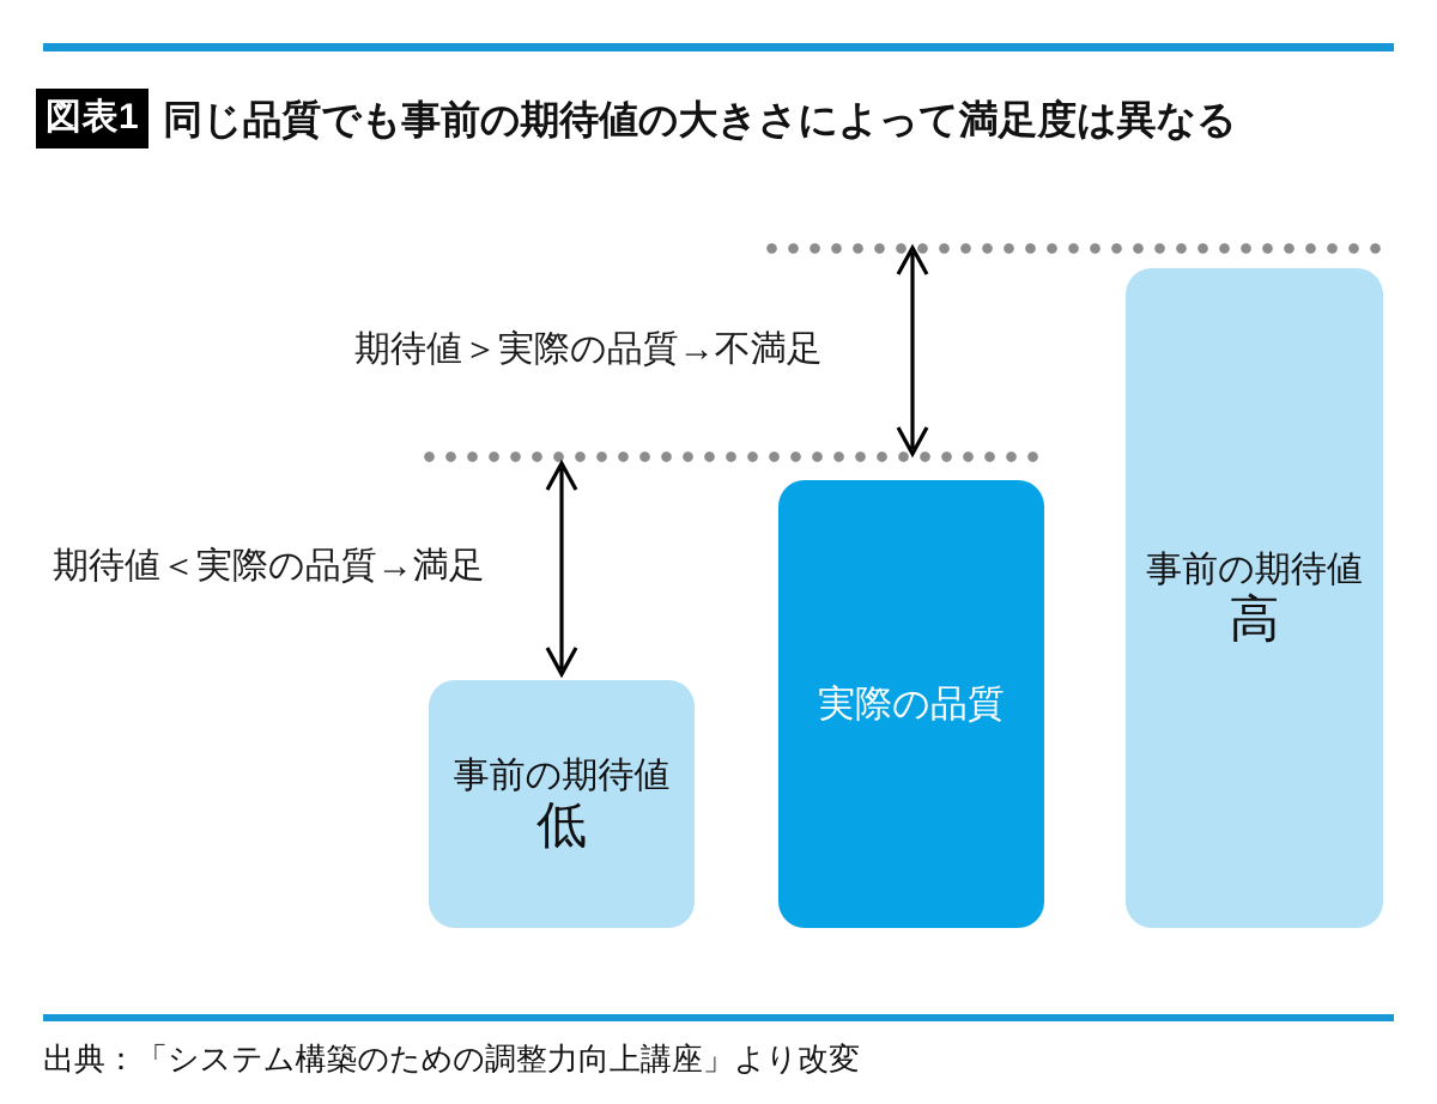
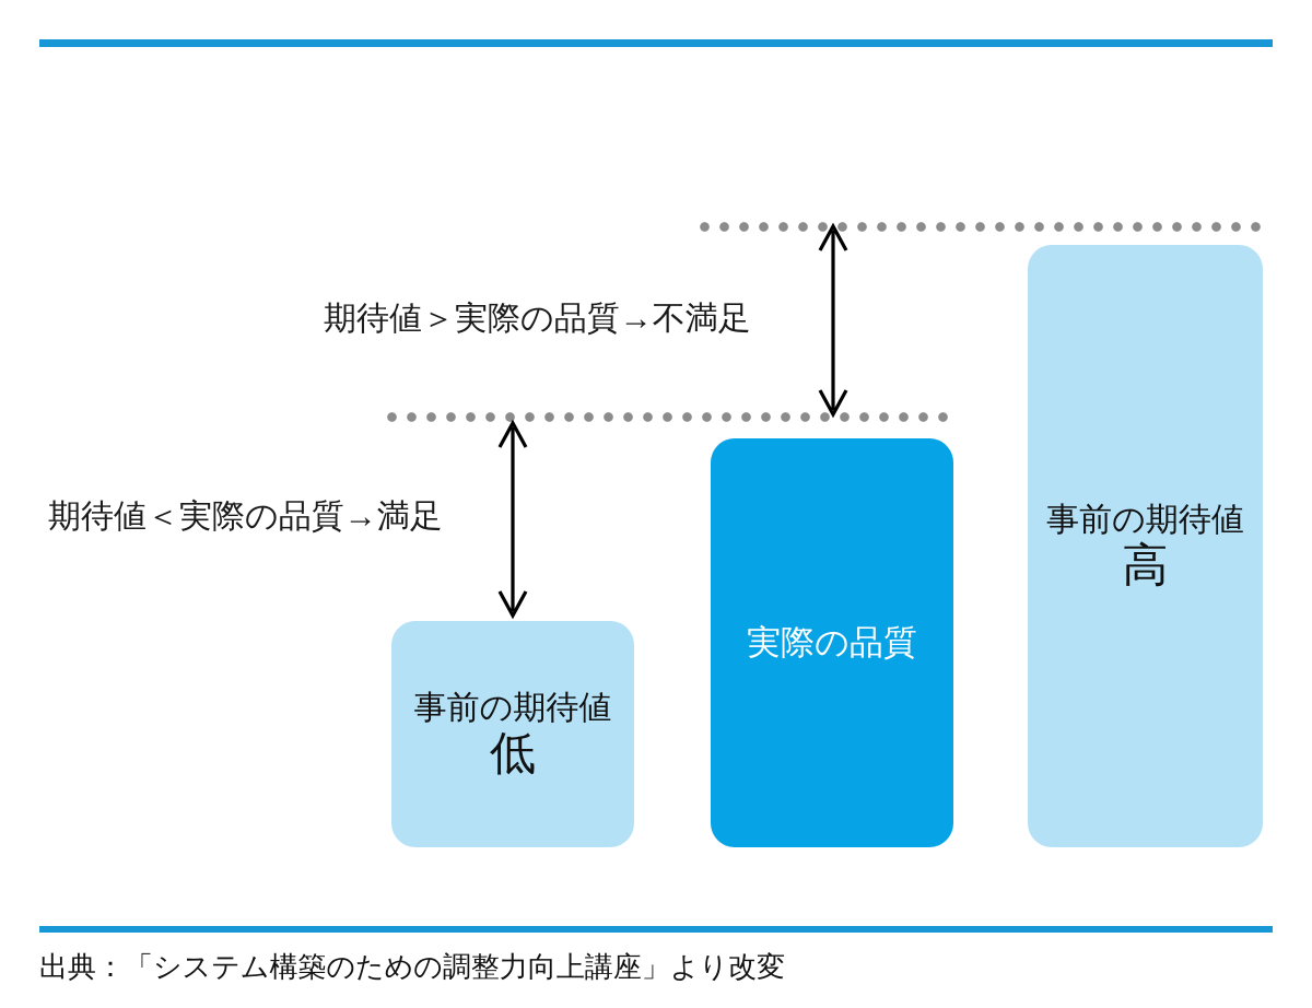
- 図表1
- 同じ品質でも事前の期待値の大きさによって満足度は異なる
  期待値＞実際の品質→不満足
  期待値＜実際の品質→満足
  事前の期待値
  低
  実際の品質
  事前の期待値
  高
  出典：「システム構築のための調整力向上講座」より改変
